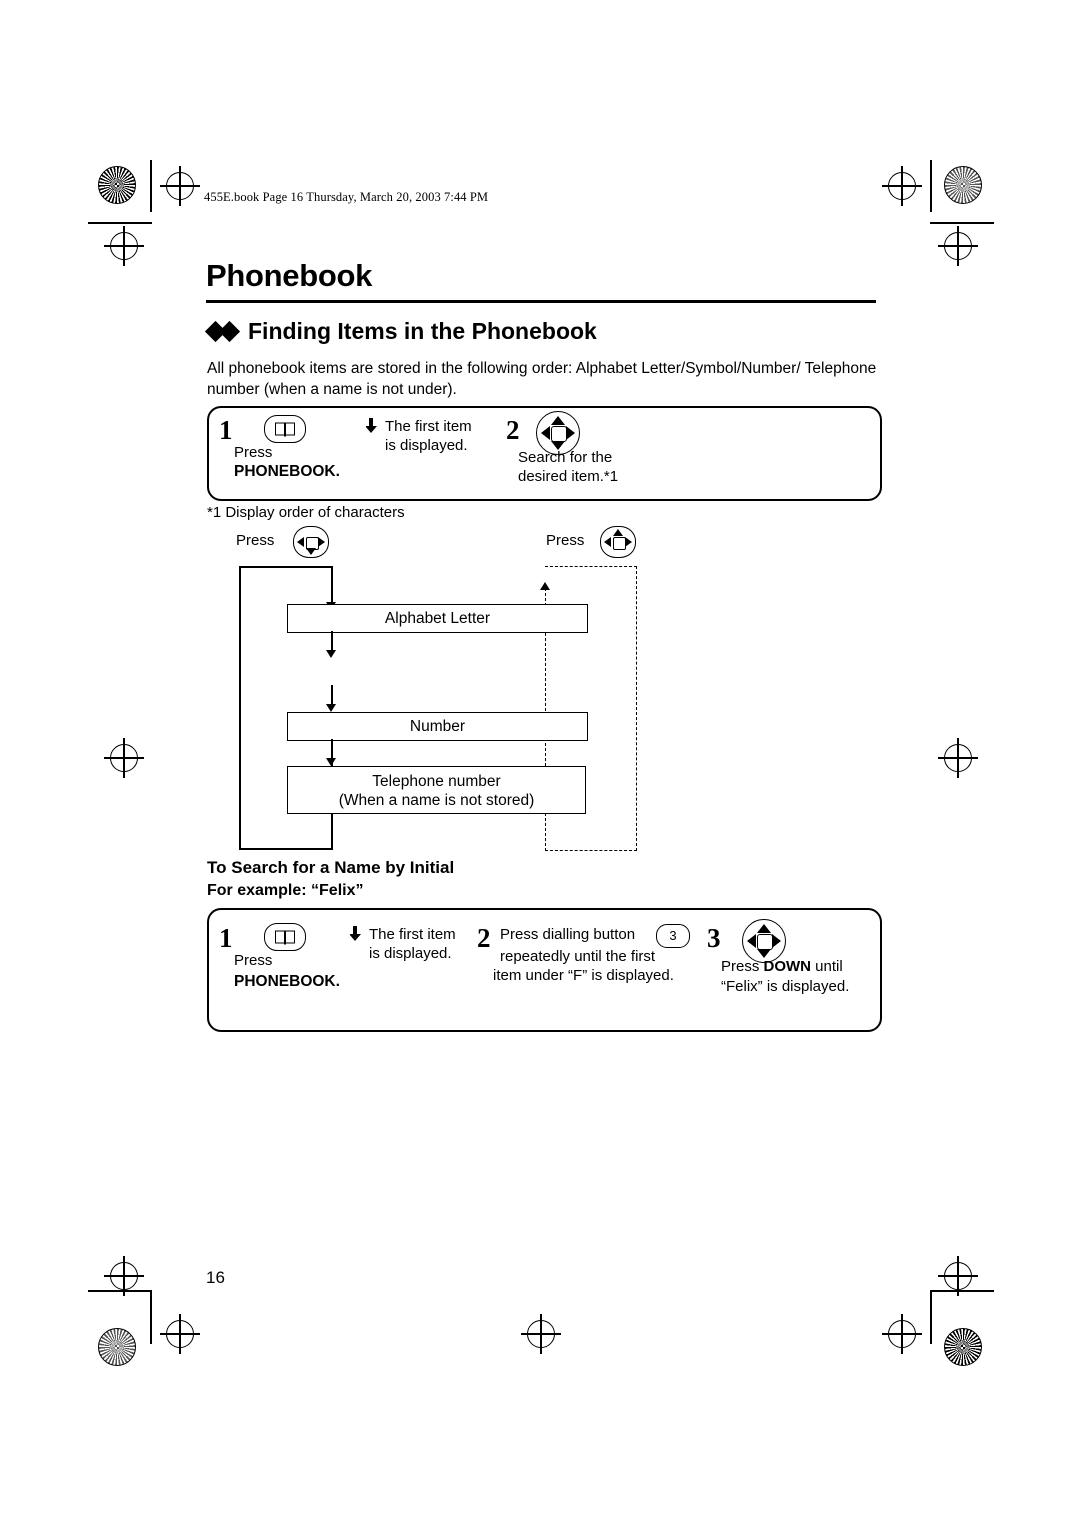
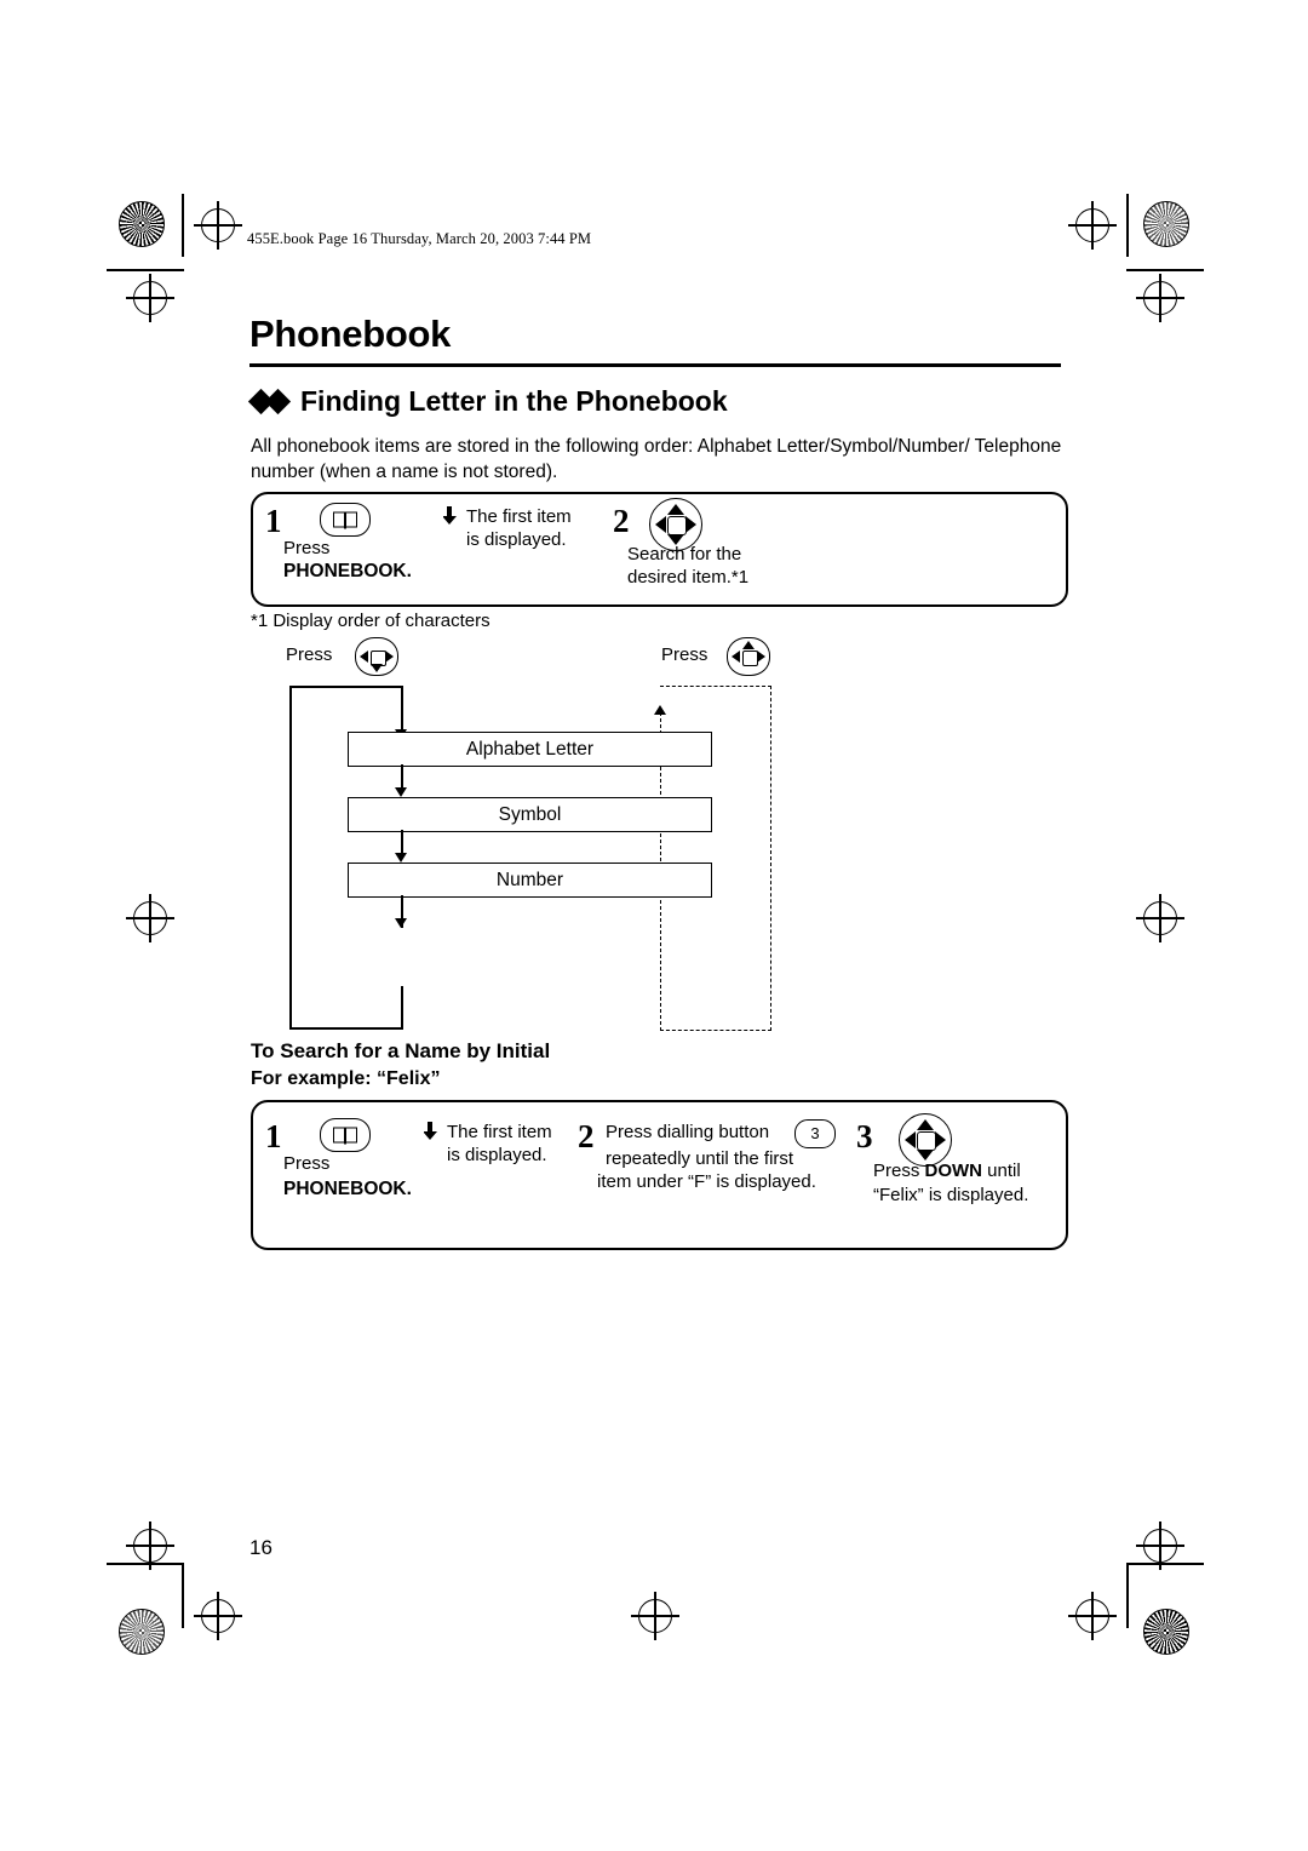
  455E.book Page 16 Thursday, March 20, 2003 7:44 PM
  Phonebook
- Finding Items in the Phonebook
+ Finding Letter in the Phonebook
- All phonebook items are stored in the following order: Alphabet Letter/Symbol/Number/ Telephone number (when a name is not under).
+ All phonebook items are stored in the following order: Alphabet Letter/Symbol/Number/ Telephone number (when a name is not stored).
  1
  Press
  PHONEBOOK.
  The first item
  is displayed.
  2
  Search for the
  desired item.*1
  *1 Display order of characters
  Press
  Press
  Alphabet Letter
+ Symbol
  Number
- Telephone number
- (When a name is not stored)
  To Search for a Name by Initial
  For example: “Felix”
  1
  Press
  PHONEBOOK.
  The first item
  is displayed.
  2
  Press dialling button
  3
  repeatedly until the first
  item under “F” is displayed.
  3
  Press DOWN until
  “Felix” is displayed.
  16
